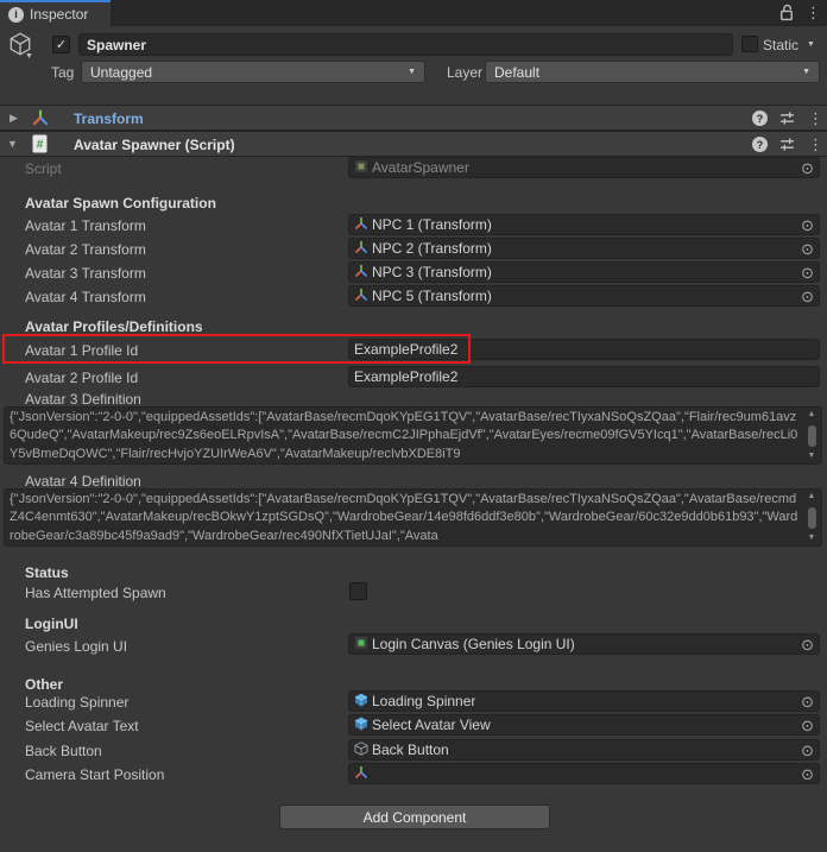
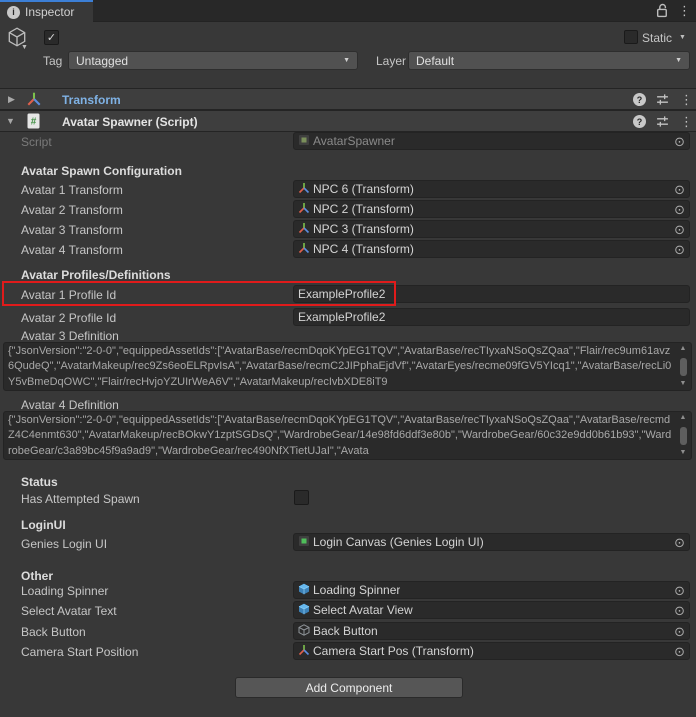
  i
  Inspector
  ⋮
  ✓
- Spawner
  Static
  Tag
  Untagged
  Layer
  Default
  ▶
  Transform
  ?
  ⋮
  ▼
  #
  Avatar Spawner (Script)
  ?
  ⋮
  Script
  AvatarSpawner
  ⊙
  Avatar Spawn Configuration
  Avatar 1 Transform
- NPC 1 (Transform)
+ NPC 6 (Transform)
  ⊙
  Avatar 2 Transform
  NPC 2 (Transform)
  ⊙
  Avatar 3 Transform
  NPC 3 (Transform)
  ⊙
  Avatar 4 Transform
- NPC 5 (Transform)
+ NPC 4 (Transform)
  ⊙
  Avatar Profiles/Definitions
  Avatar 1 Profile Id
  ExampleProfile2
  Avatar 2 Profile Id
  ExampleProfile2
  Avatar 3 Definition
  {"JsonVersion":"2-0-0","equippedAssetIds":["AvatarBase/recmDqoKYpEG1TQV","AvatarBase/recTIyxaNSoQsZQaa","Flair/rec9um61avz6QudeQ","AvatarMakeup/rec9Zs6eoELRpvIsA","AvatarBase/recmC2JIPphaEjdVf","AvatarEyes/recme09fGV5YIcq1","AvatarBase/recLi0Y5vBmeDqOWC","Flair/recHvjoYZUIrWeA6V","AvatarMakeup/recIvbXDE8iT9
  Avatar 4 Definition
  {"JsonVersion":"2-0-0","equippedAssetIds":["AvatarBase/recmDqoKYpEG1TQV","AvatarBase/recTIyxaNSoQsZQaa","AvatarBase/recmdZ4C4enmt630","AvatarMakeup/recBOkwY1zptSGDsQ","WardrobeGear/14e98fd6ddf3e80b","WardrobeGear/60c32e9dd0b61b93","WardrobeGear/c3a89bc45f9a9ad9","WardrobeGear/rec490NfXTietUJaI","Avata
  Status
  Has Attempted Spawn
  LoginUI
  Genies Login UI
  Login Canvas (Genies Login UI)
  ⊙
  Other
  Loading Spinner
  Loading Spinner
  ⊙
  Select Avatar Text
  Select Avatar View
  ⊙
  Back Button
  Back Button
  ⊙
  Camera Start Position
+ Camera Start Pos (Transform)
  ⊙
  Add Component
